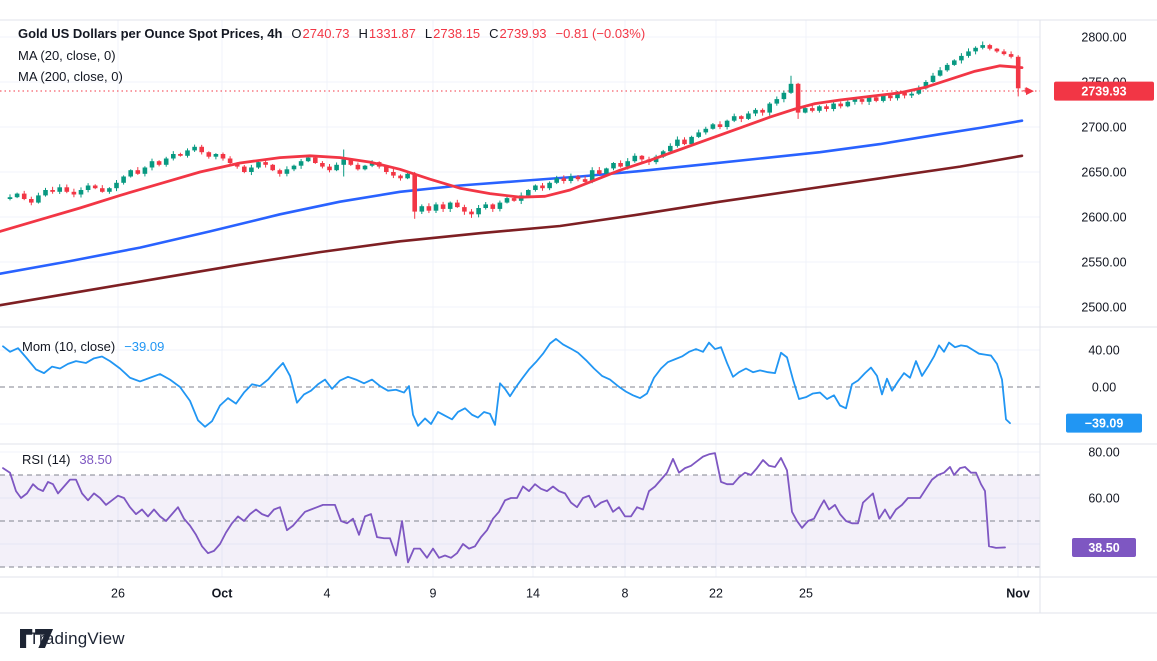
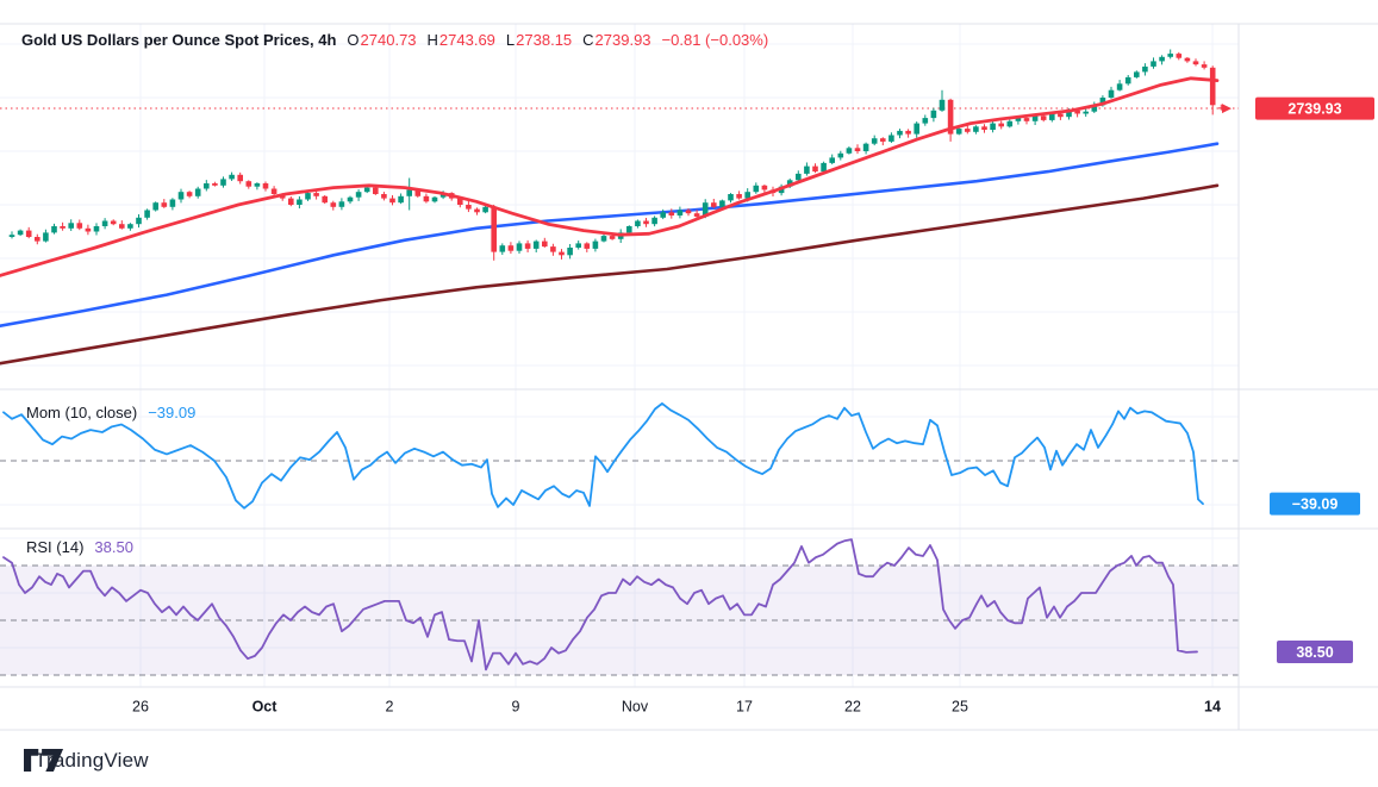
- 2800.00
- 2700.00
- 2650.00
- 2600.00
- 2550.00
- 2500.00
- 40.00
- 0.00
- 80.00
- 60.00
  2739.93
  −39.09
  38.50
  26
  Oct
- 4
+ 2
  9
- 14
+ Nov
- 8
+ 17
  22
  25
- Nov
+ 14
  Gold US Dollars per Ounce Spot Prices, 4h
  O
  2740.73
  H
- 1331.87
+ 2743.69
  L
  2738.15
  C
  2739.93
  −0.81 (−0.03%)
- MA (20, close, 0)
- MA (200, close, 0)
  Mom (10, close) −39.09
  RSI (14) 38.50
  TradingView
